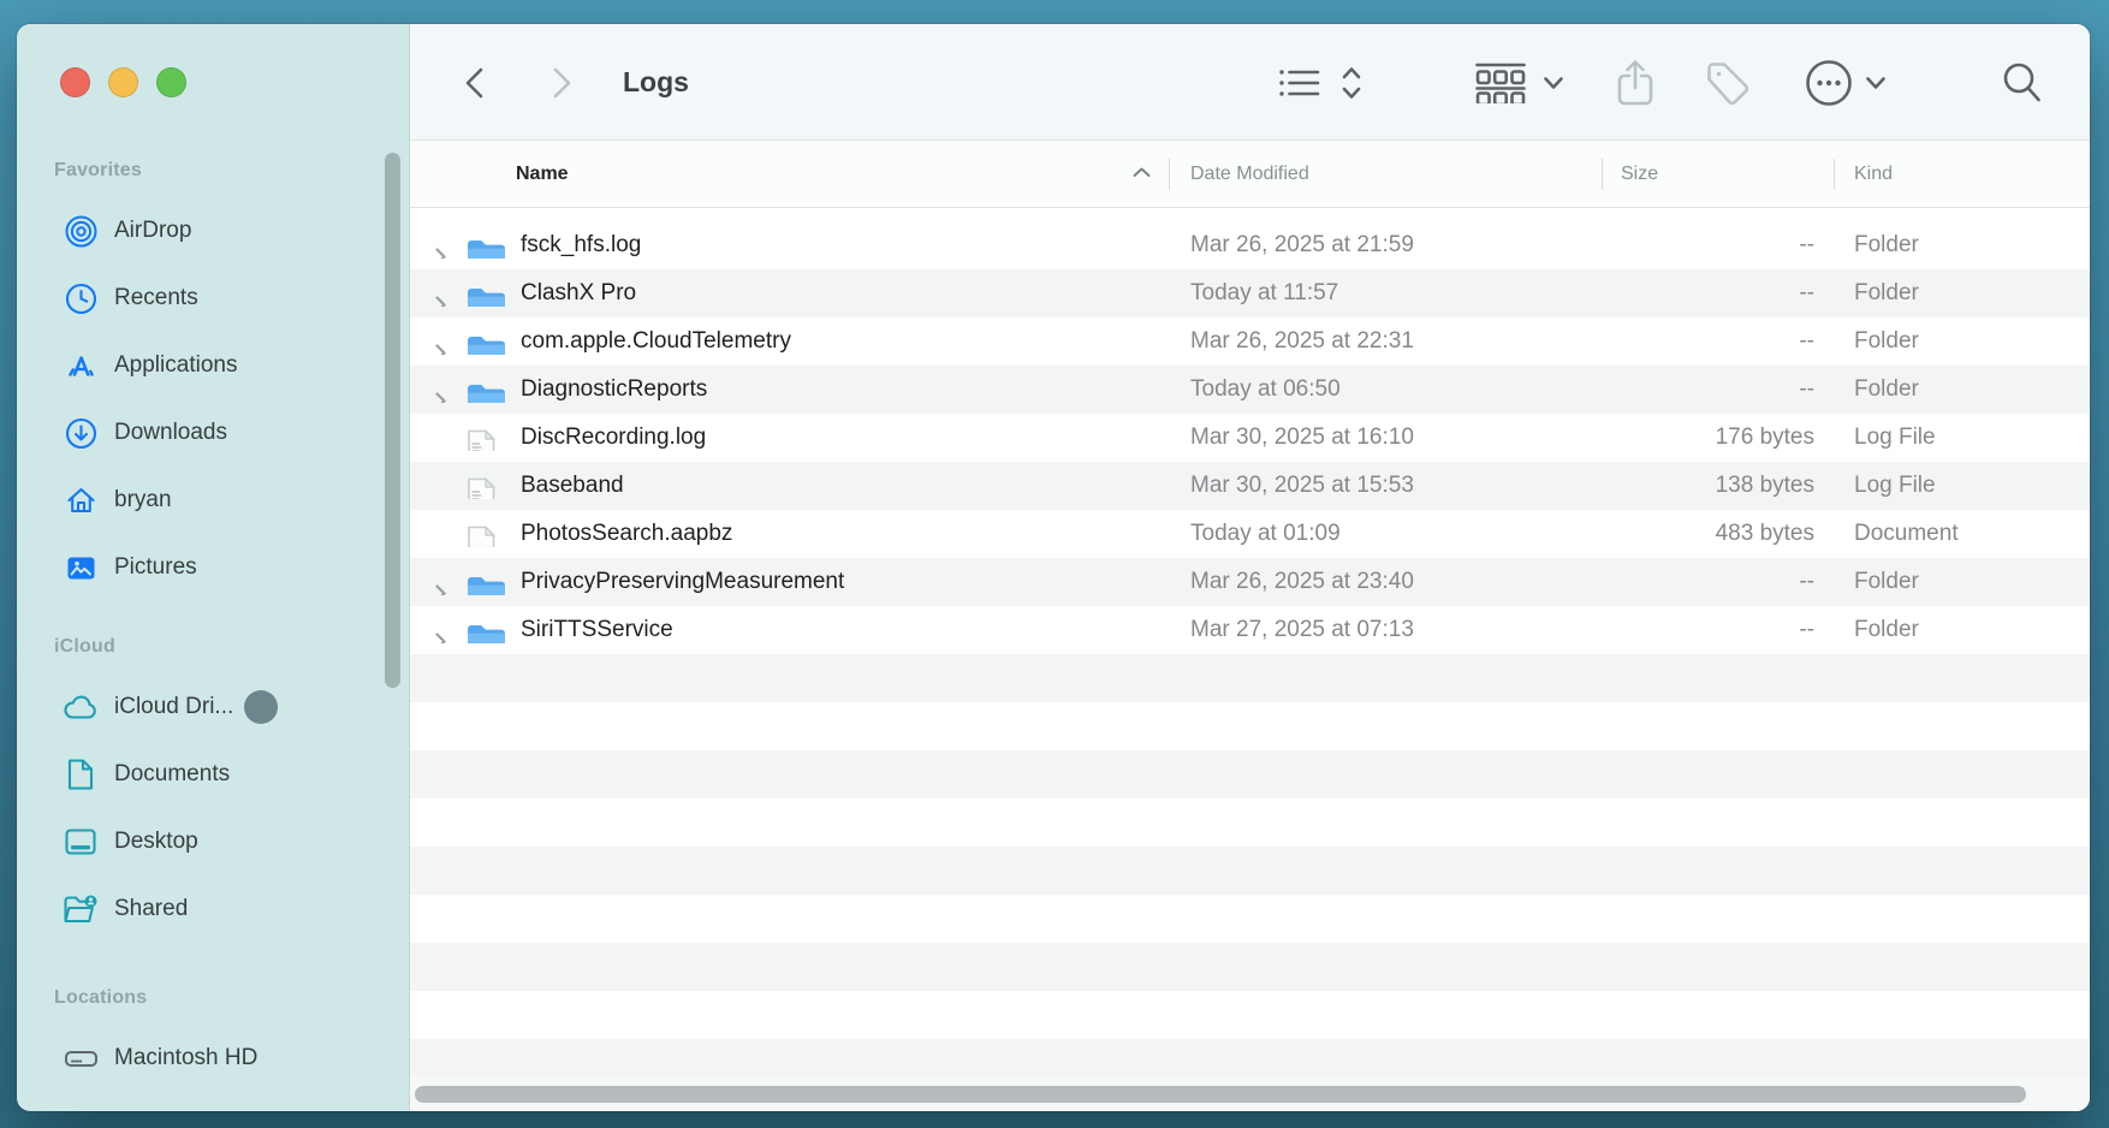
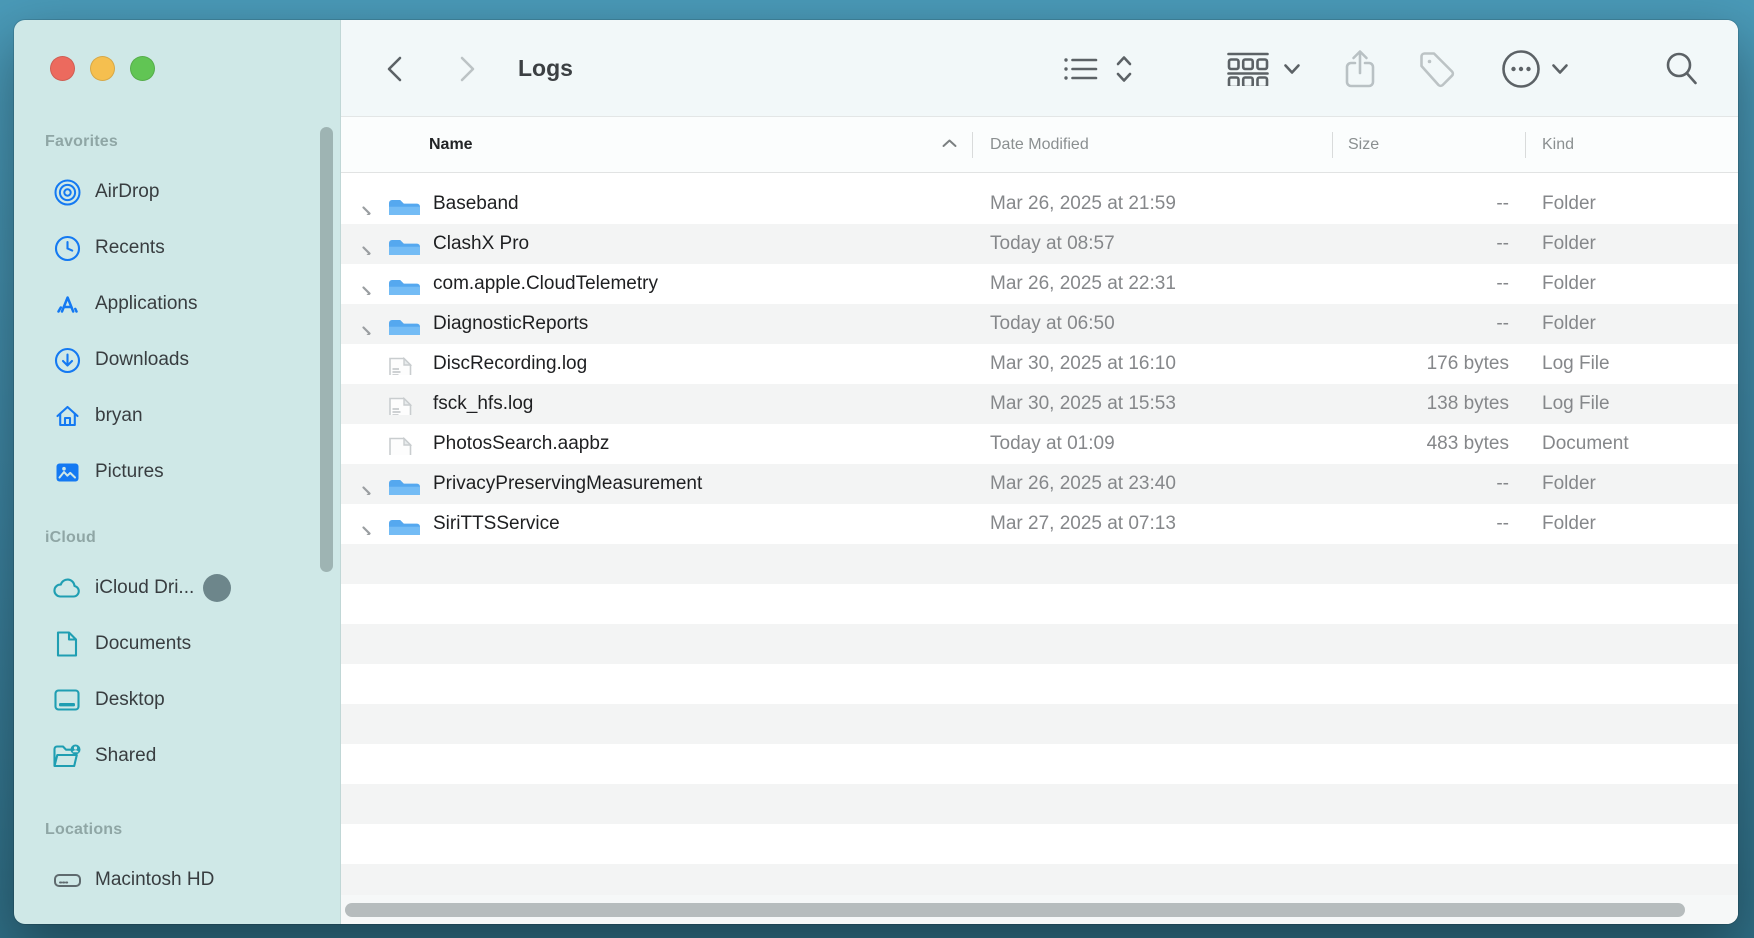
  Favorites
  AirDrop
  Recents
  Applications
  Downloads
  bryan
  Pictures
  iCloud
  iCloud Dri...
  Documents
  Desktop
  Shared
  Locations
  Macintosh HD
  Logs
  Name
  Date Modified
  Size
  Kind
- fsck_hfs.log
+ Baseband
  Mar 26, 2025 at 21:59
  --
  Folder
  ClashX Pro
- Today at 11:57
+ Today at 08:57
  --
  Folder
  com.apple.CloudTelemetry
  Mar 26, 2025 at 22:31
  --
  Folder
  DiagnosticReports
  Today at 06:50
  --
  Folder
  DiscRecording.log
  Mar 30, 2025 at 16:10
  176 bytes
  Log File
- Baseband
+ fsck_hfs.log
  Mar 30, 2025 at 15:53
  138 bytes
  Log File
  PhotosSearch.aapbz
  Today at 01:09
  483 bytes
  Document
  PrivacyPreservingMeasurement
  Mar 26, 2025 at 23:40
  --
  Folder
  SiriTTSService
  Mar 27, 2025 at 07:13
  --
  Folder
